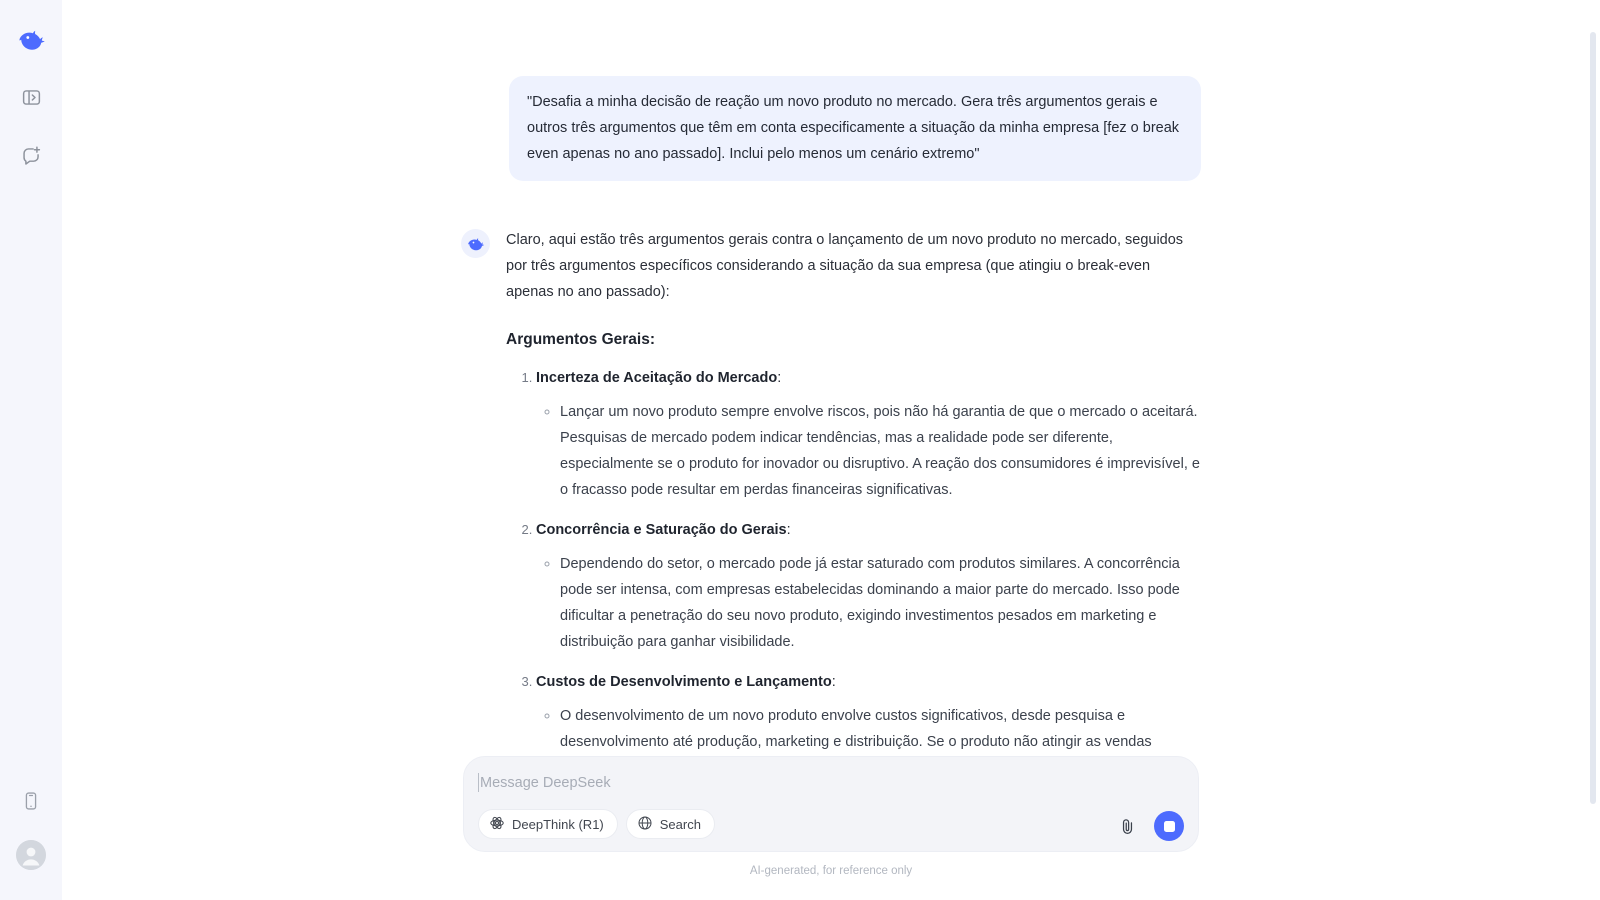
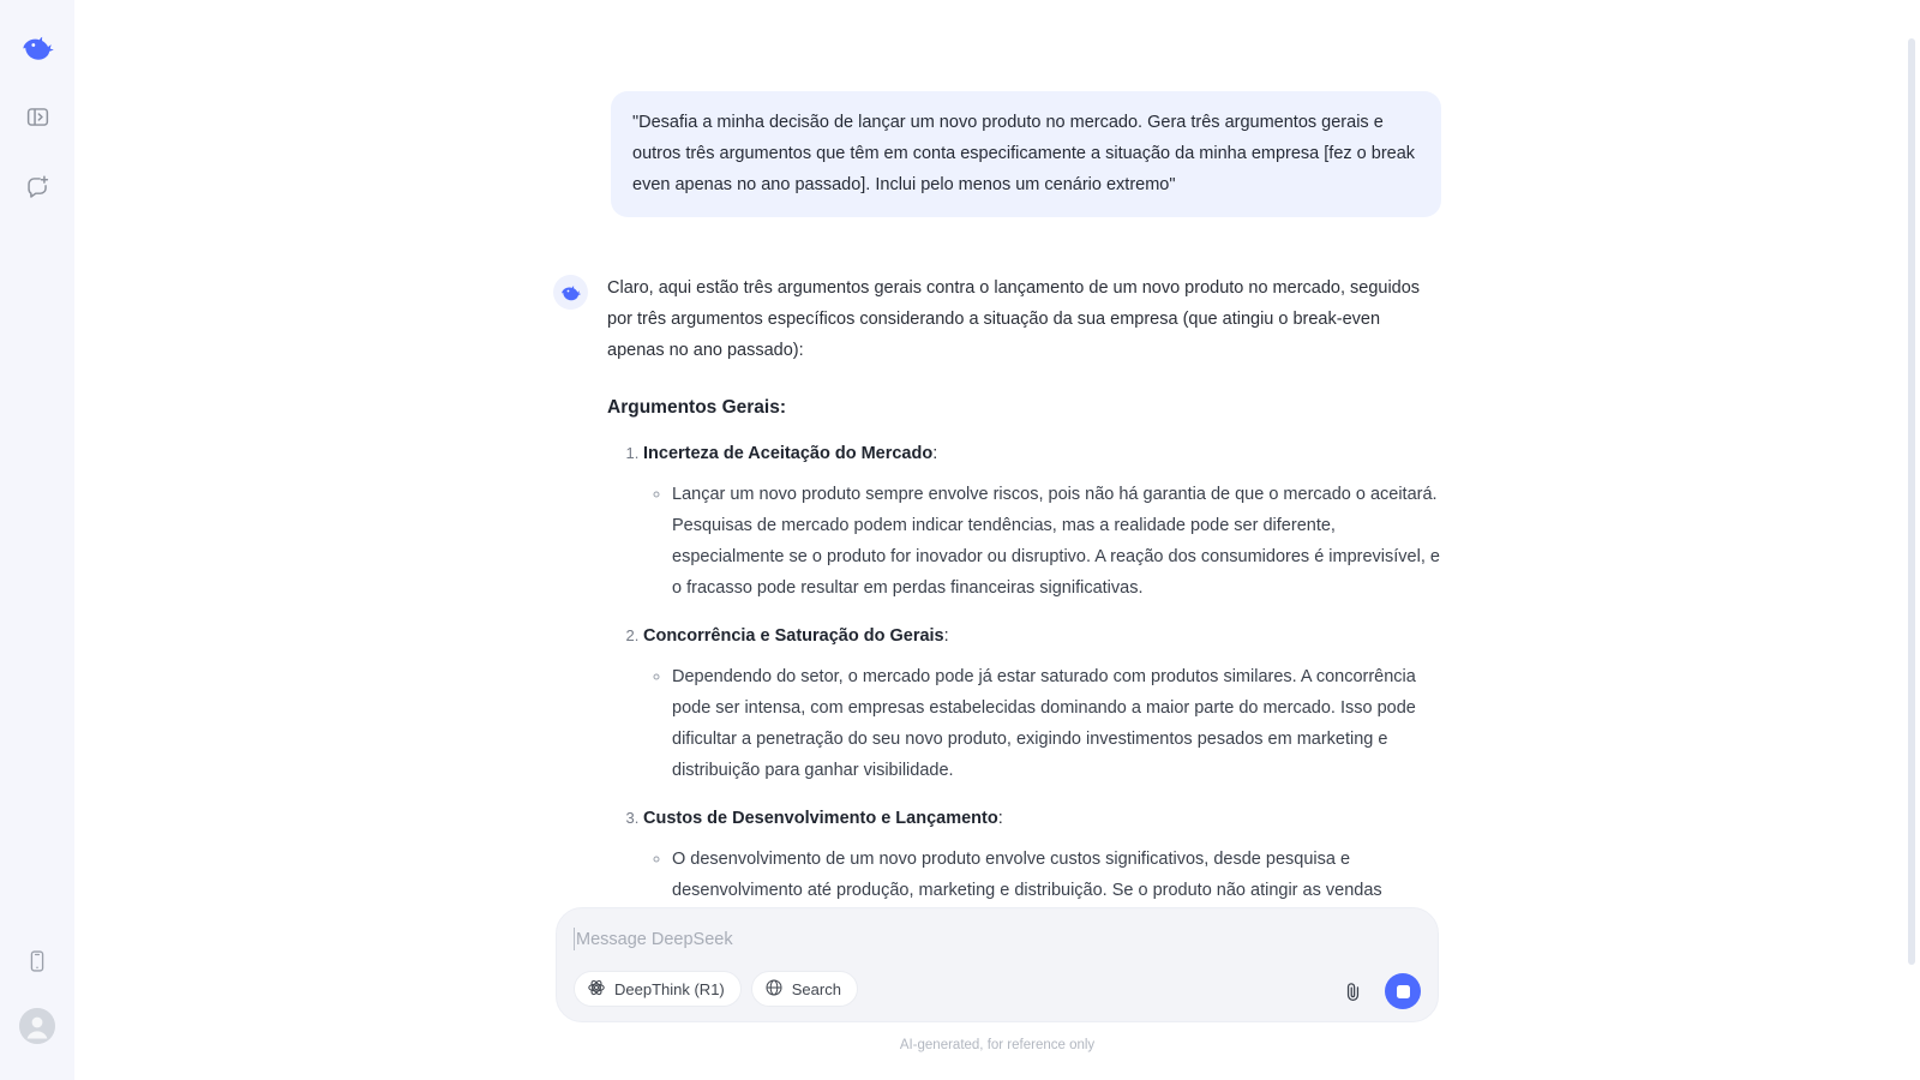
- "Desafia a minha decisão de reação um novo produto no mercado. Gera três argumentos gerais e outros três argumentos que têm em conta especificamente a situação da minha empresa [fez o break even apenas no ano passado]. Inclui pelo menos um cenário extremo"
+ "Desafia a minha decisão de lançar um novo produto no mercado. Gera três argumentos gerais e outros três argumentos que têm em conta especificamente a situação da minha empresa [fez o break even apenas no ano passado]. Inclui pelo menos um cenário extremo"
  Claro, aqui estão três argumentos gerais contra o lançamento de um novo produto no mercado, seguidos por três argumentos específicos considerando a situação da sua empresa (que atingiu o break-even apenas no ano passado):
  Argumentos Gerais:
  Incerteza de Aceitação do Mercado:
  Lançar um novo produto sempre envolve riscos, pois não há garantia de que o mercado o aceitará. Pesquisas de mercado podem indicar tendências, mas a realidade pode ser diferente, especialmente se o produto for inovador ou disruptivo. A reação dos consumidores é imprevisível, e o fracasso pode resultar em perdas financeiras significativas.
  Concorrência e Saturação do Gerais:
  Dependendo do setor, o mercado pode já estar saturado com produtos similares. A concorrência pode ser intensa, com empresas estabelecidas dominando a maior parte do mercado. Isso pode dificultar a penetração do seu novo produto, exigindo investimentos pesados em marketing e distribuição para ganhar visibilidade.
  Custos de Desenvolvimento e Lançamento:
  Message DeepSeek
  DeepThink (R1)
  Search
  AI-generated, for reference only
